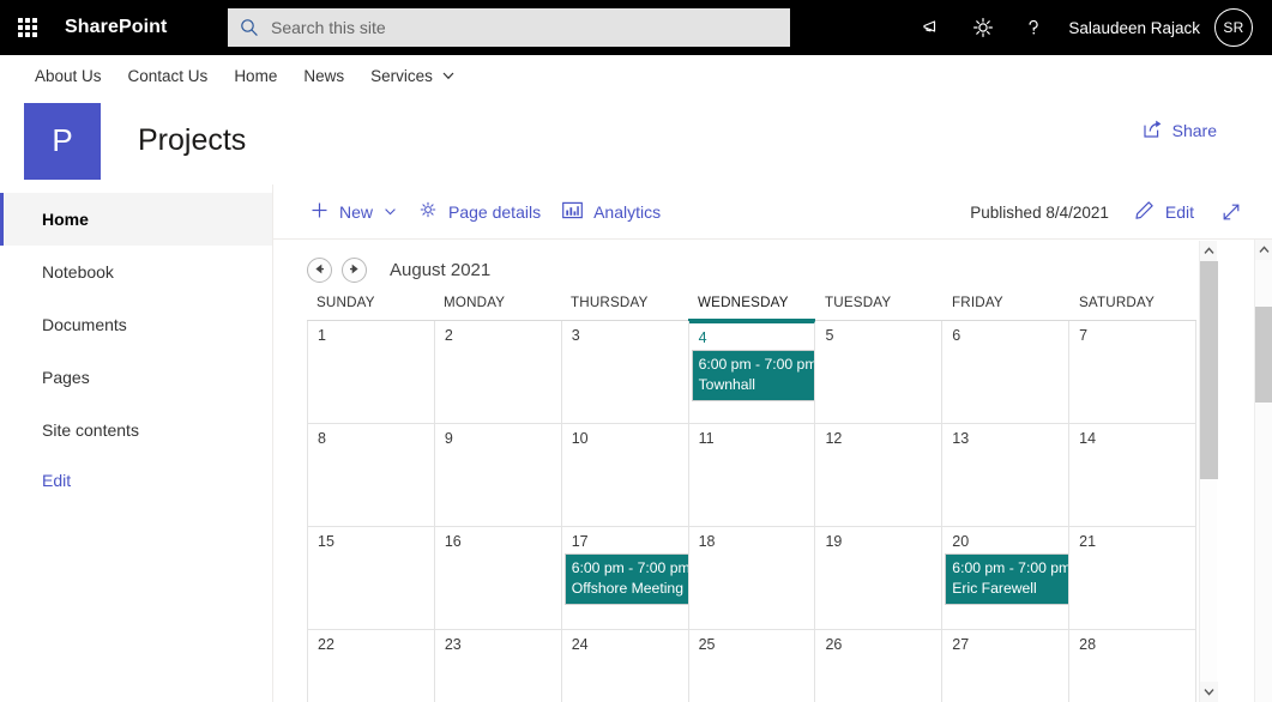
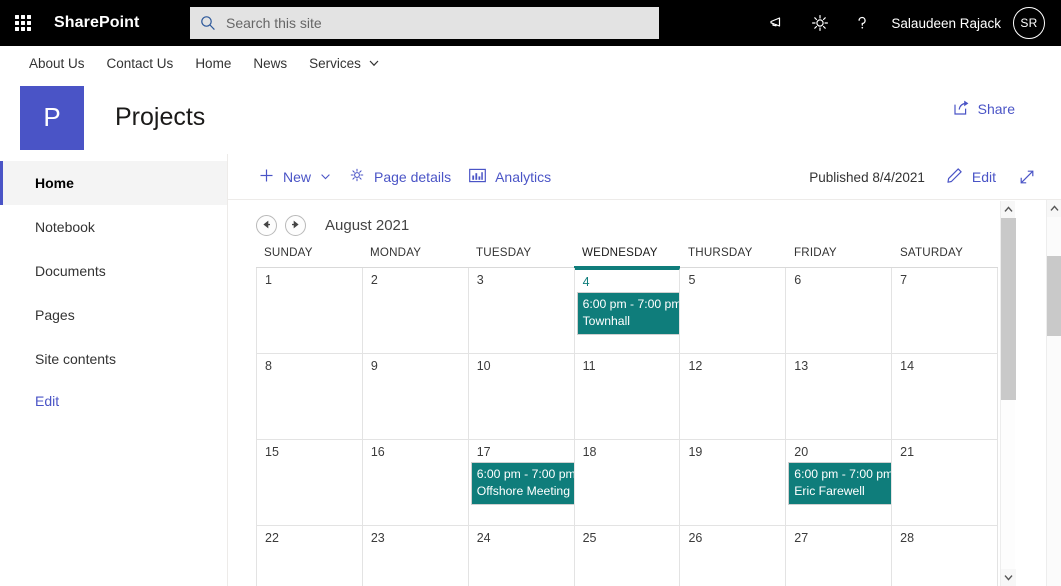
  SharePoint
  Search this site
  Salaudeen Rajack
  SR
  About Us
  Contact Us
  Home
  News
  Services
  P
  Projects
  Share
  Home
  Notebook
  Documents
  Pages
  Site contents
  Edit
  New
  Page details
  Analytics
  Published 8/4/2021
  Edit
  August 2021
  SUNDAY
  MONDAY
- THURSDAY
+ TUESDAY
  WEDNESDAY
- TUESDAY
+ THURSDAY
  FRIDAY
  SATURDAY
  1
  2
  3
  4
  6:00 pm - 7:00 pm
  Townhall
  5
  6
  7
  8
  9
  10
  11
  12
  13
  14
  15
  16
  17
  6:00 pm - 7:00 pm
  Offshore Meeting
  18
  19
  20
  6:00 pm - 7:00 pm
  Eric Farewell
  21
  22
  23
  24
  25
  26
  27
  28
